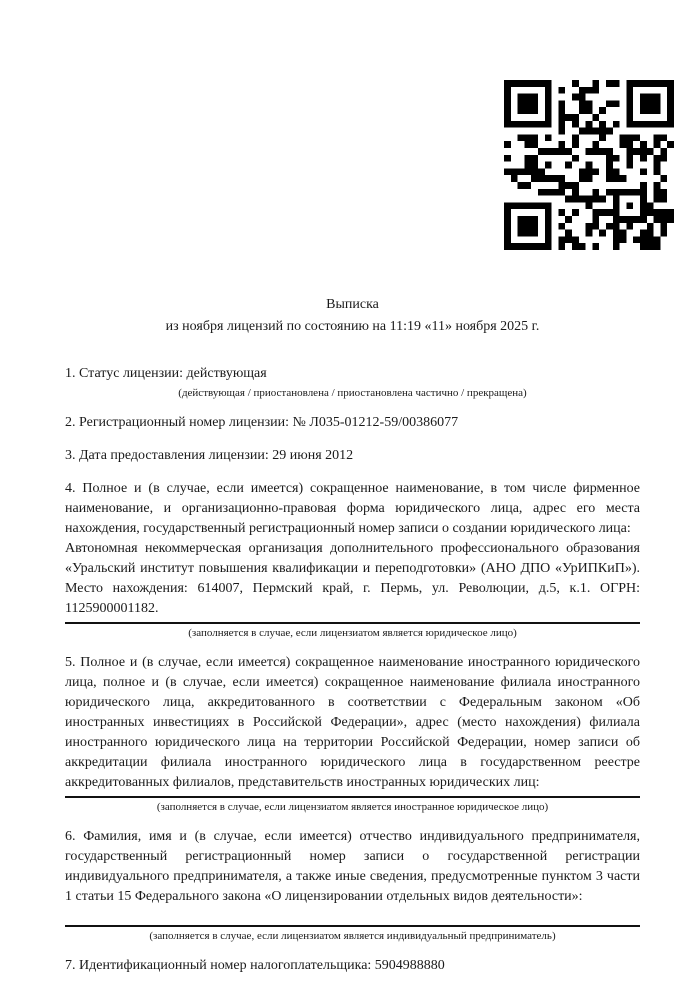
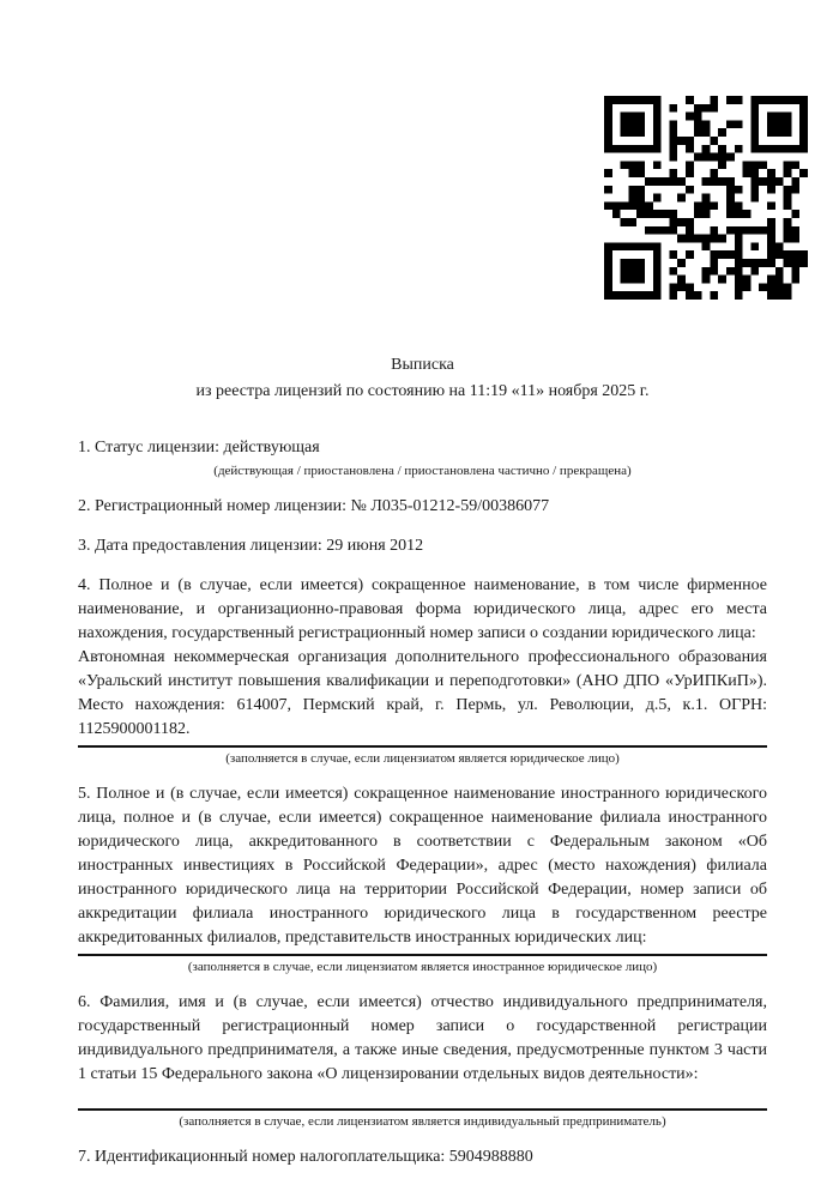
  Выписка
- из ноября лицензий по состоянию на 11:19 «11» ноября 2025 г.
+ из реестра лицензий по состоянию на 11:19 «11» ноября 2025 г.
  1. Статус лицензии: действующая
  (действующая / приостановлена / приостановлена частично / прекращена)
  2. Регистрационный номер лицензии: № Л035-01212-59/00386077
  3. Дата предоставления лицензии: 29 июня 2012
  4. Полное и (в случае, если имеется) сокращенное наименование, в том числе фирменное наименование, и организационно-правовая форма юридического лица, адрес его места нахождения, государственный регистрационный номер записи о создании юридического лица:
  Автономная некоммерческая организация дополнительного профессионального образования «Уральский институт повышения квалификации и переподготовки» (АНО ДПО «УрИПКиП»). Место нахождения: 614007, Пермский край, г. Пермь, ул. Революции, д.5, к.1. ОГРН: 1125900001182.
  (заполняется в случае, если лицензиатом является юридическое лицо)
  5. Полное и (в случае, если имеется) сокращенное наименование иностранного юридического лица, полное и (в случае, если имеется) сокращенное наименование филиала иностранного юридического лица, аккредитованного в соответствии с Федеральным законом «Об иностранных инвестициях в Российской Федерации», адрес (место нахождения) филиала иностранного юридического лица на территории Российской Федерации, номер записи об аккредитации филиала иностранного юридического лица в государственном реестре аккредитованных филиалов, представительств иностранных юридических лиц:
  (заполняется в случае, если лицензиатом является иностранное юридическое лицо)
  6. Фамилия, имя и (в случае, если имеется) отчество индивидуального предпринимателя, государственный регистрационный номер записи о государственной регистрации индивидуального предпринимателя, а также иные сведения, предусмотренные пунктом 3 части 1 статьи 15 Федерального закона «О лицензировании отдельных видов деятельности»:
  (заполняется в случае, если лицензиатом является индивидуальный предприниматель)
  7. Идентификационный номер налогоплательщика: 5904988880
